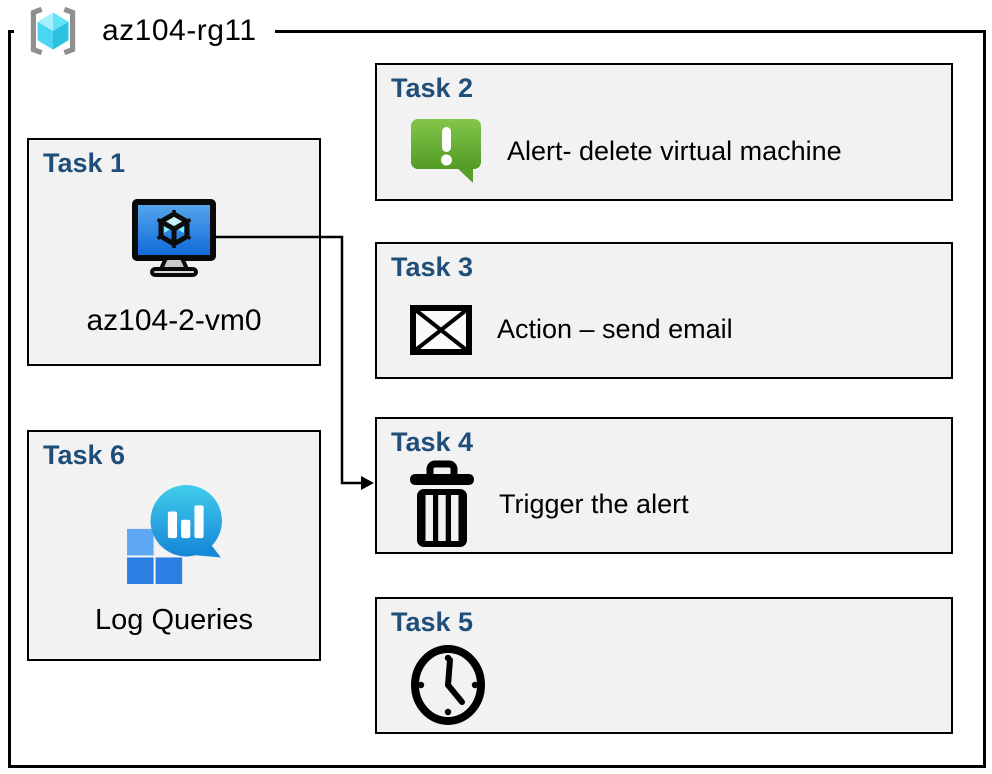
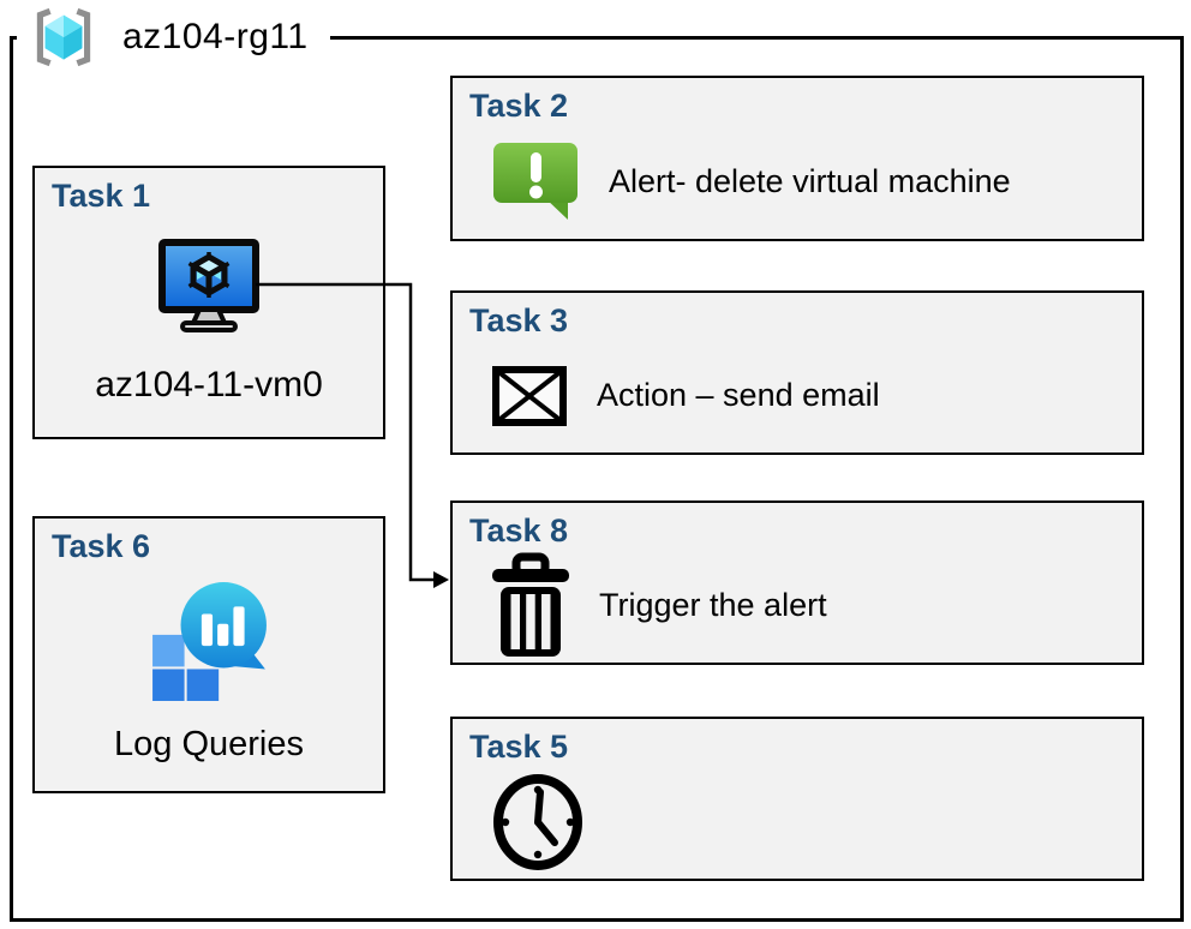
  az104-rg11
  Task 1
- az104-2-vm0
+ az104-11-vm0
  Task 6
  Log Queries
  Task 2
  Alert- delete virtual machine
  Task 3
  Action – send email
- Task 4
+ Task 8
  Trigger the alert
  Task 5
